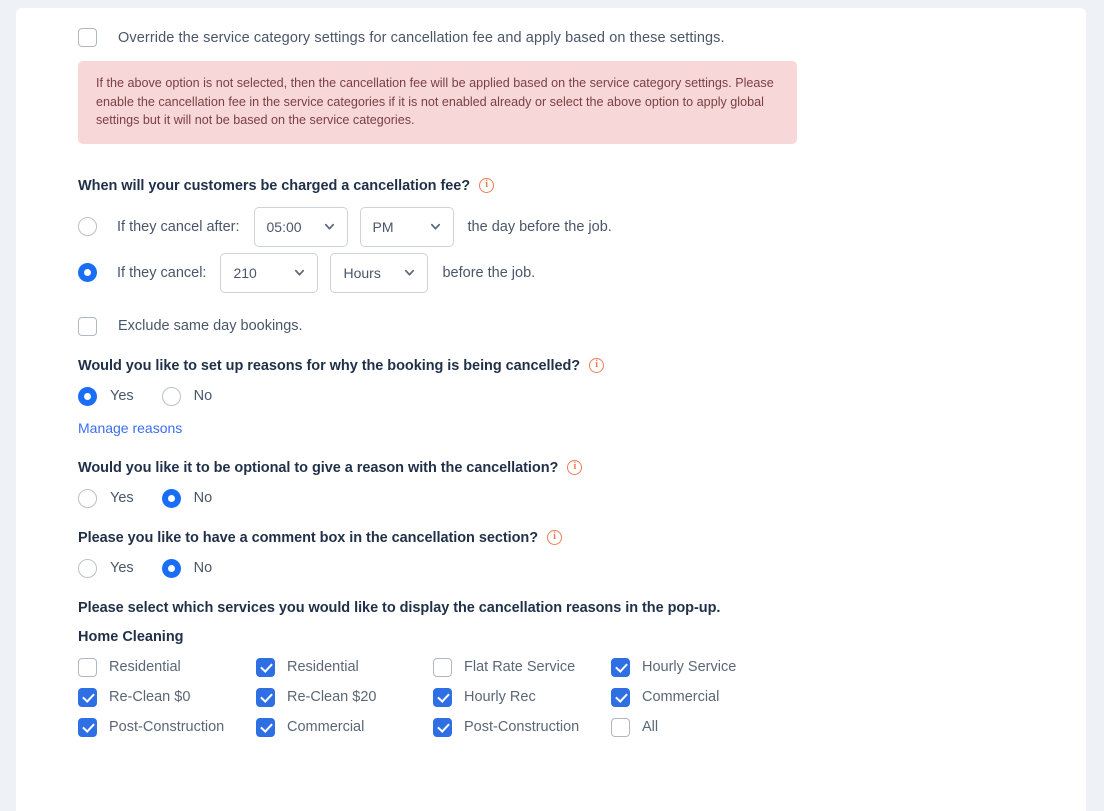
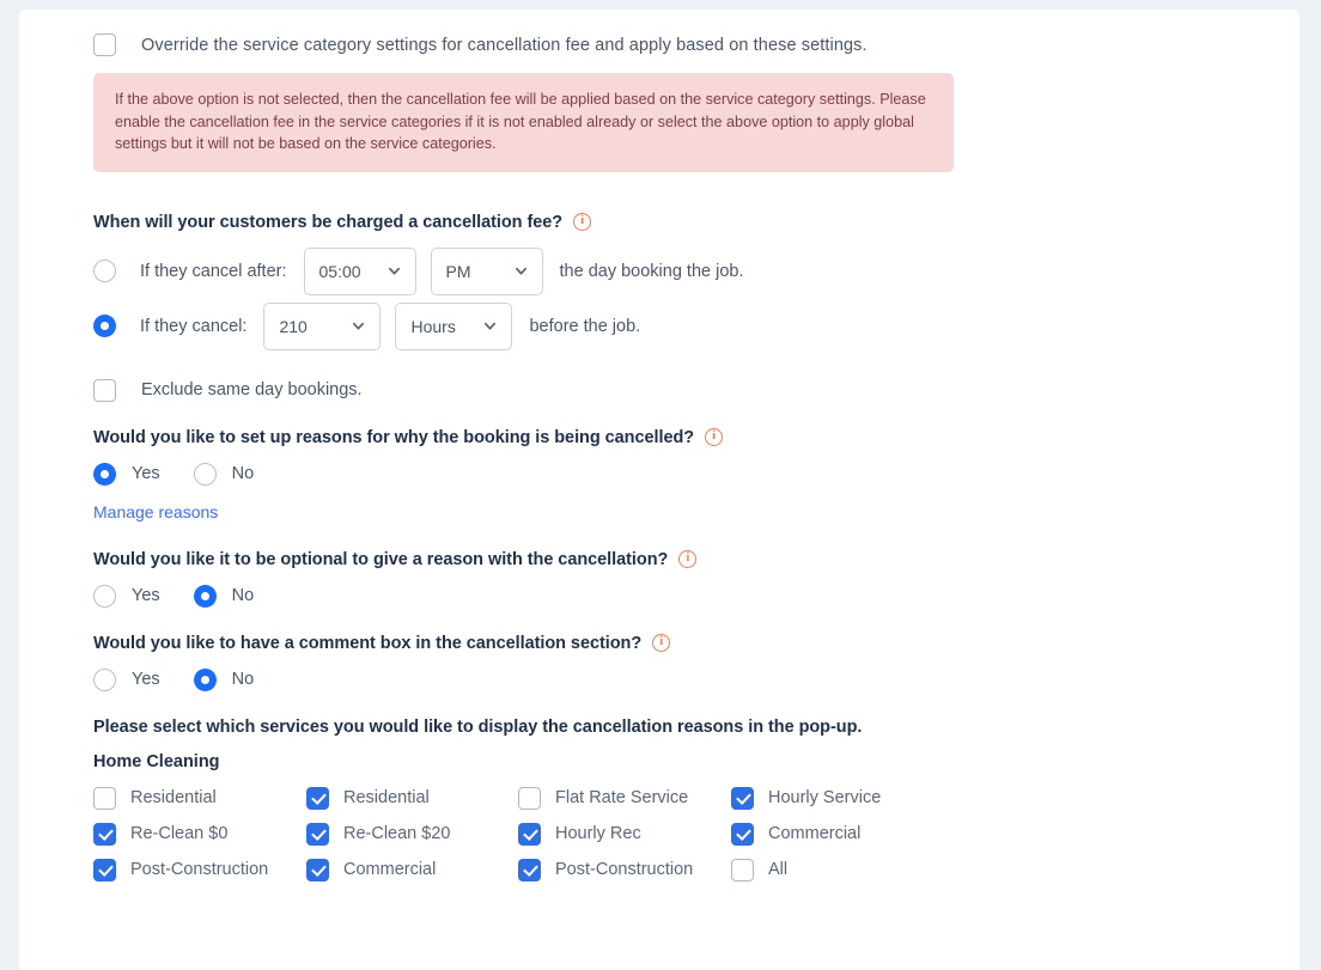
  Override the service category settings for cancellation fee and apply based on these settings.
  If the above option is not selected, then the cancellation fee will be applied based on the service category settings. Please enable the cancellation fee in the service categories if it is not enabled already or select the above option to apply global settings but it will not be based on the service categories.
  When will your customers be charged a cancellation fee?
  i
  If they cancel after:
  05:00
  PM
- the day before the job.
+ the day booking the job.
  If they cancel:
  210
  Hours
  before the job.
  Exclude same day bookings.
  Would you like to set up reasons for why the booking is being cancelled?
  i
  Yes
  No
  Manage reasons
  Would you like it to be optional to give a reason with the cancellation?
  i
  Yes
  No
- Please you like to have a comment box in the cancellation section?
+ Would you like to have a comment box in the cancellation section?
  i
  Yes
  No
  Please select which services you would like to display the cancellation reasons in the pop-up.
  Home Cleaning
  Residential
  Residential
  Flat Rate Service
  Hourly Service
  Re-Clean $0
  Re-Clean $20
  Hourly Rec
  Commercial
  Post-Construction
  Commercial
  Post-Construction
  All
